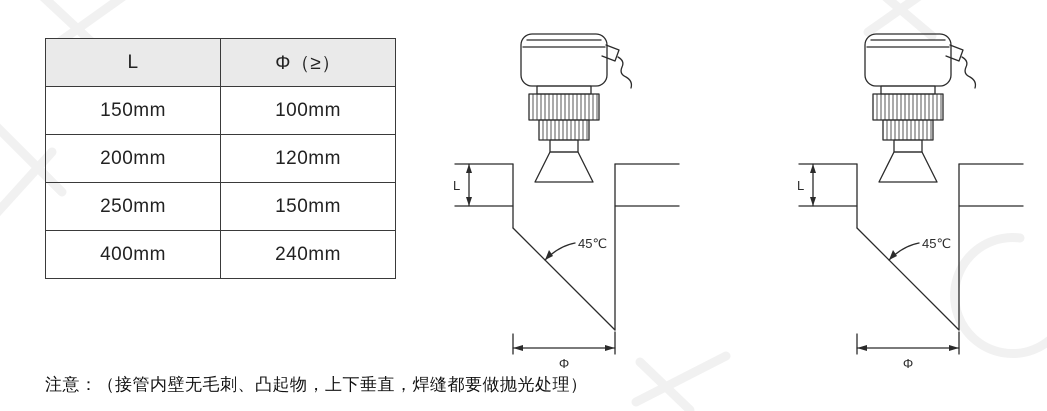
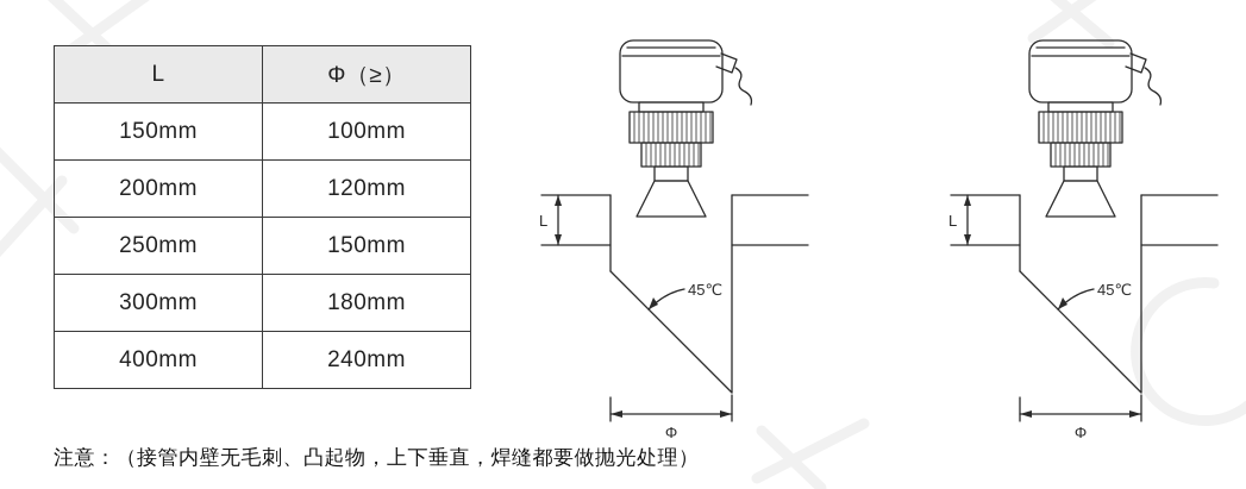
  L	Φ（≥）
  150mm	100mm
  200mm	120mm
  250mm	150mm
+ 300mm	180mm
  400mm	240mm
  L
  45℃
  Φ
  L
  45℃
  Φ
  注意：（接管内壁无毛刺、凸起物，上下垂直，焊缝都要做抛光处理）
